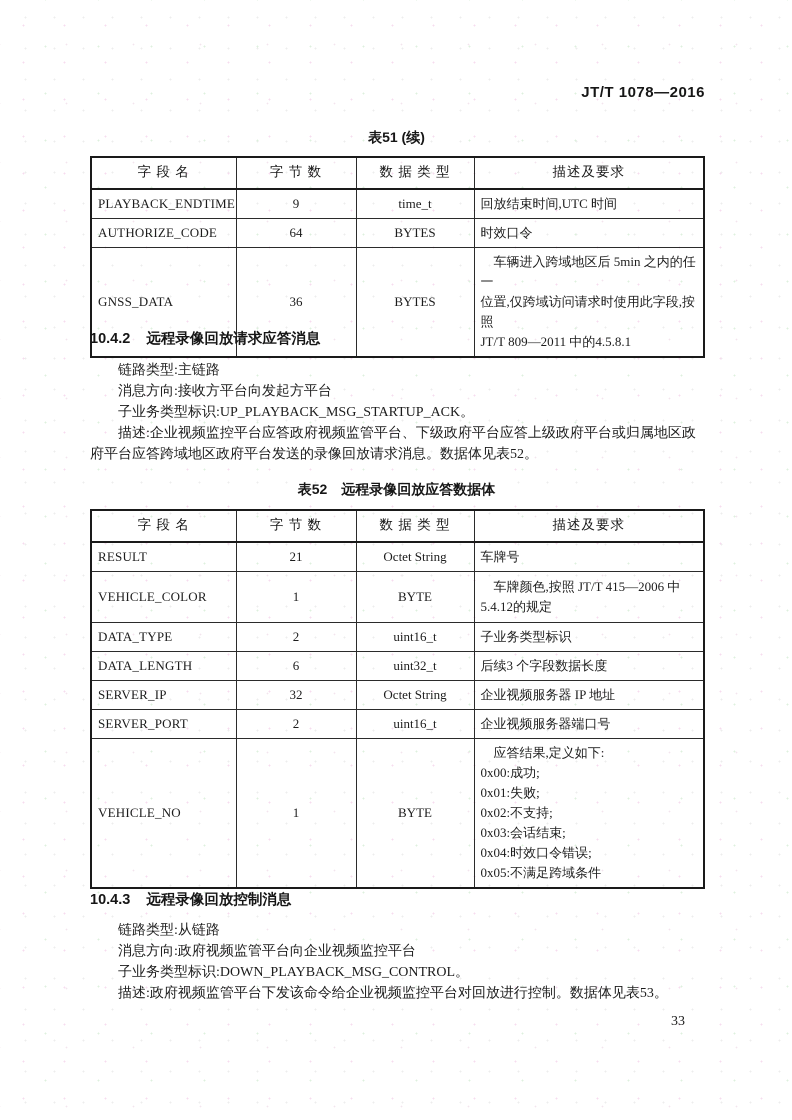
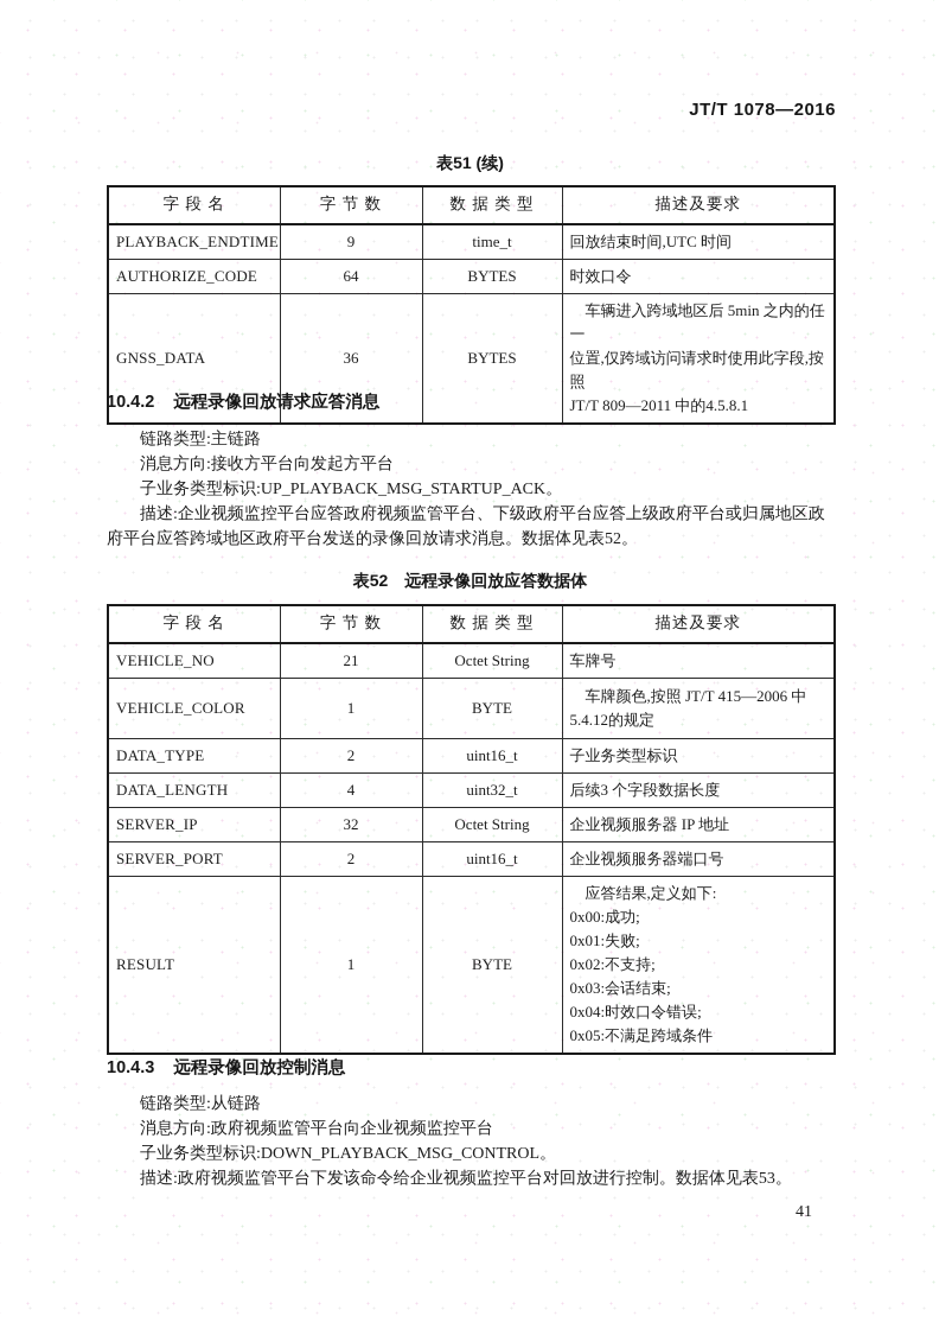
  JT/T 1078—2016
  表51 (续)
  字 段 名	字 节 数	数 据 类 型	描述及要求
  PLAYBACK_ENDTIME	9	time_t	回放结束时间,UTC 时间
  AUTHORIZE_CODE	64	BYTES	时效口令
  GNSS_DATA	36	BYTES	车辆进入跨域地区后 5min 之内的任一 位置,仅跨域访问请求时使用此字段,按照 JT/T 809—2011 中的4.5.8.1
  10.4.2 远程录像回放请求应答消息
  链路类型:主链路
  消息方向:接收方平台向发起方平台
  子业务类型标识:UP_PLAYBACK_MSG_STARTUP_ACK。
  描述:企业视频监控平台应答政府视频监管平台、下级政府平台应答上级政府平台或归属地区政府平台应答跨域地区政府平台发送的录像回放请求消息。数据体见表52。
  表52 远程录像回放应答数据体
  字 段 名	字 节 数	数 据 类 型	描述及要求
- RESULT	21	Octet String	车牌号
+ VEHICLE_NO	21	Octet String	车牌号
  VEHICLE_COLOR	1	BYTE	车牌颜色,按照 JT/T 415—2006 中 5.4.12的规定
  DATA_TYPE	2	uint16_t	子业务类型标识
- DATA_LENGTH	6	uint32_t	后续3 个字段数据长度
+ DATA_LENGTH	4	uint32_t	后续3 个字段数据长度
  SERVER_IP	32	Octet String	企业视频服务器 IP 地址
  SERVER_PORT	2	uint16_t	企业视频服务器端口号
- VEHICLE_NO	1	BYTE	应答结果,定义如下: 0x00:成功; 0x01:失败; 0x02:不支持; 0x03:会话结束; 0x04:时效口令错误; 0x05:不满足跨域条件
+ RESULT	1	BYTE	应答结果,定义如下: 0x00:成功; 0x01:失败; 0x02:不支持; 0x03:会话结束; 0x04:时效口令错误; 0x05:不满足跨域条件
  10.4.3 远程录像回放控制消息
  链路类型:从链路
  消息方向:政府视频监管平台向企业视频监控平台
  子业务类型标识:DOWN_PLAYBACK_MSG_CONTROL。
  描述:政府视频监管平台下发该命令给企业视频监控平台对回放进行控制。数据体见表53。
- 33
+ 41
